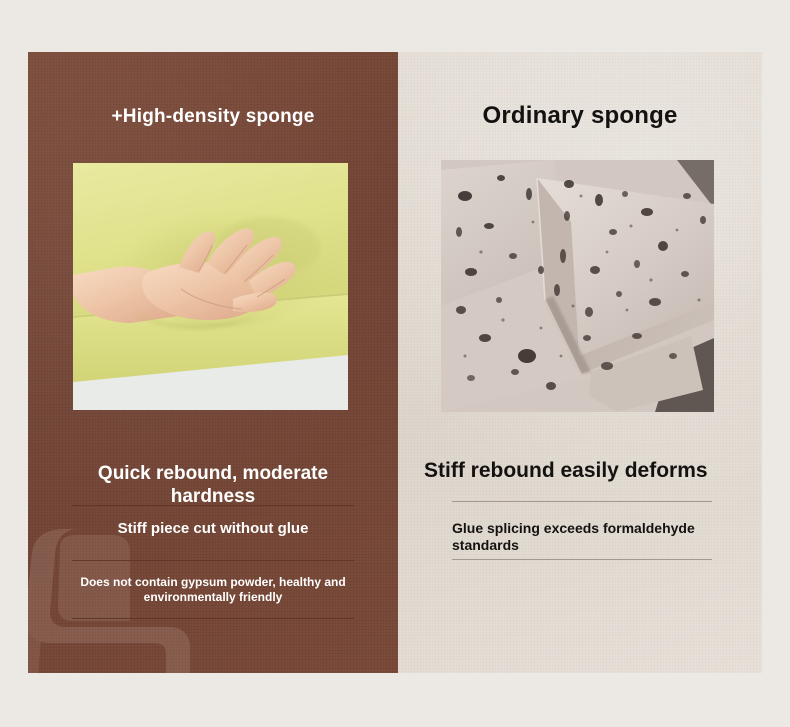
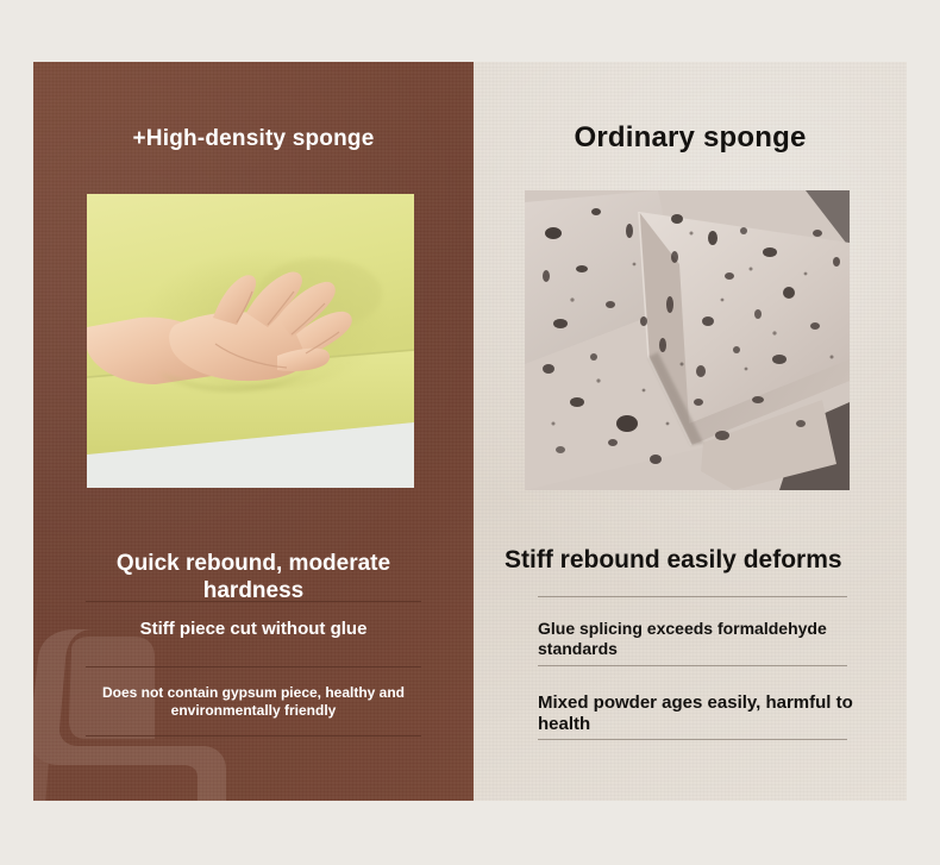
  +High-density sponge
  Quick rebound, moderate hardness
  Stiff piece cut without glue
- Does not contain gypsum powder, healthy and environmentally friendly
+ Does not contain gypsum piece, healthy and environmentally friendly
  Ordinary sponge
  Stiff rebound easily deforms
  Glue splicing exceeds formaldehyde standards
+ Mixed powder ages easily, harmful to health
